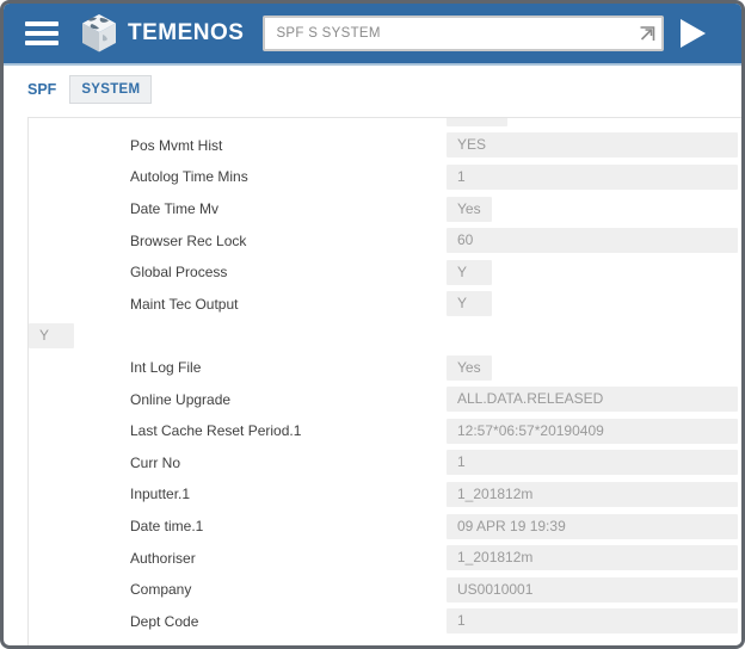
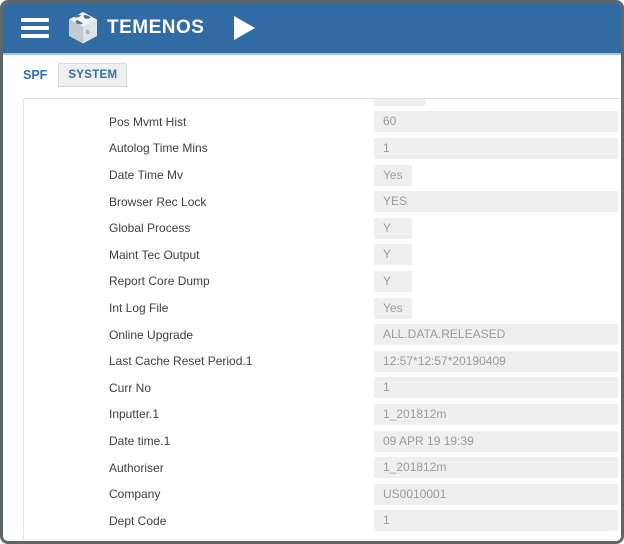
  TEMENOS
- SPF S SYSTEM
  SPF
  SYSTEM
  Pos Mvmt Hist
- YES
+ 60
  Autolog Time Mins
  1
  Date Time Mv
  Yes
  Browser Rec Lock
- 60
+ YES
  Global Process
  Y
  Maint Tec Output
  Y
+ Report Core Dump
  Y
  Int Log File
  Yes
  Online Upgrade
  ALL.DATA.RELEASED
  Last Cache Reset Period.1
- 12:57*06:57*20190409
+ 12:57*12:57*20190409
  Curr No
  1
  Inputter.1
  1_201812m
  Date time.1
  09 APR 19 19:39
  Authoriser
  1_201812m
  Company
  US0010001
  Dept Code
  1
